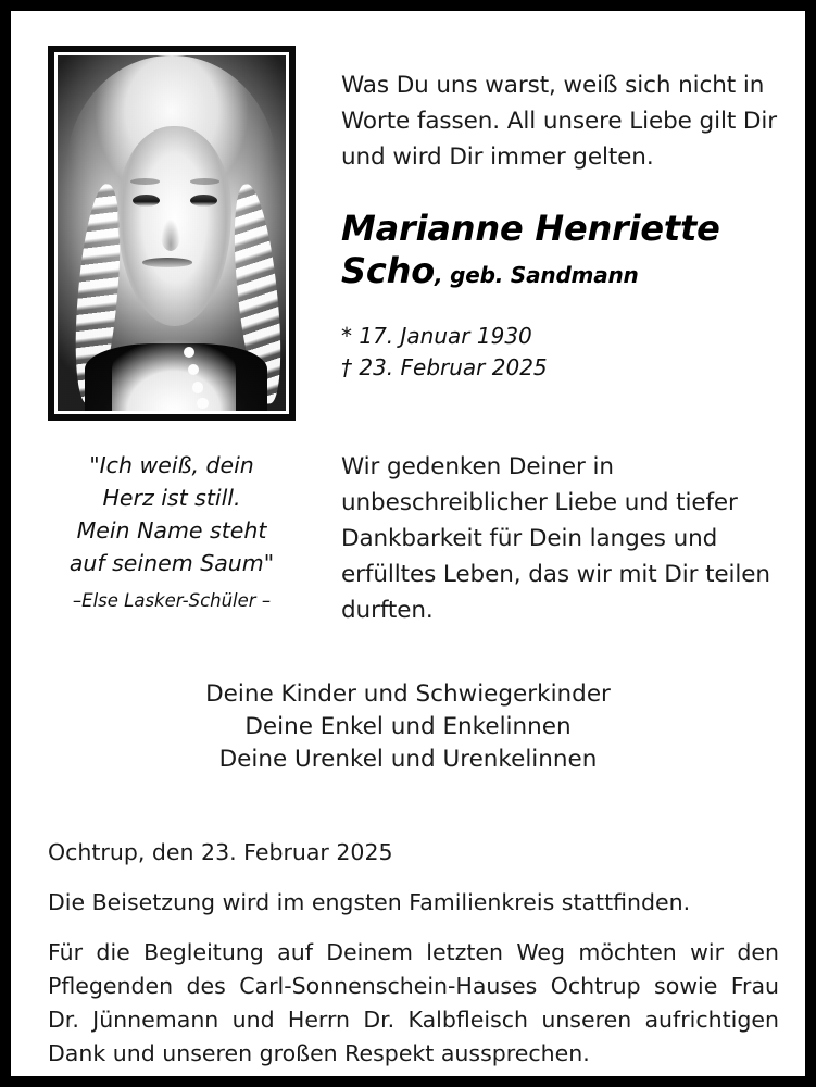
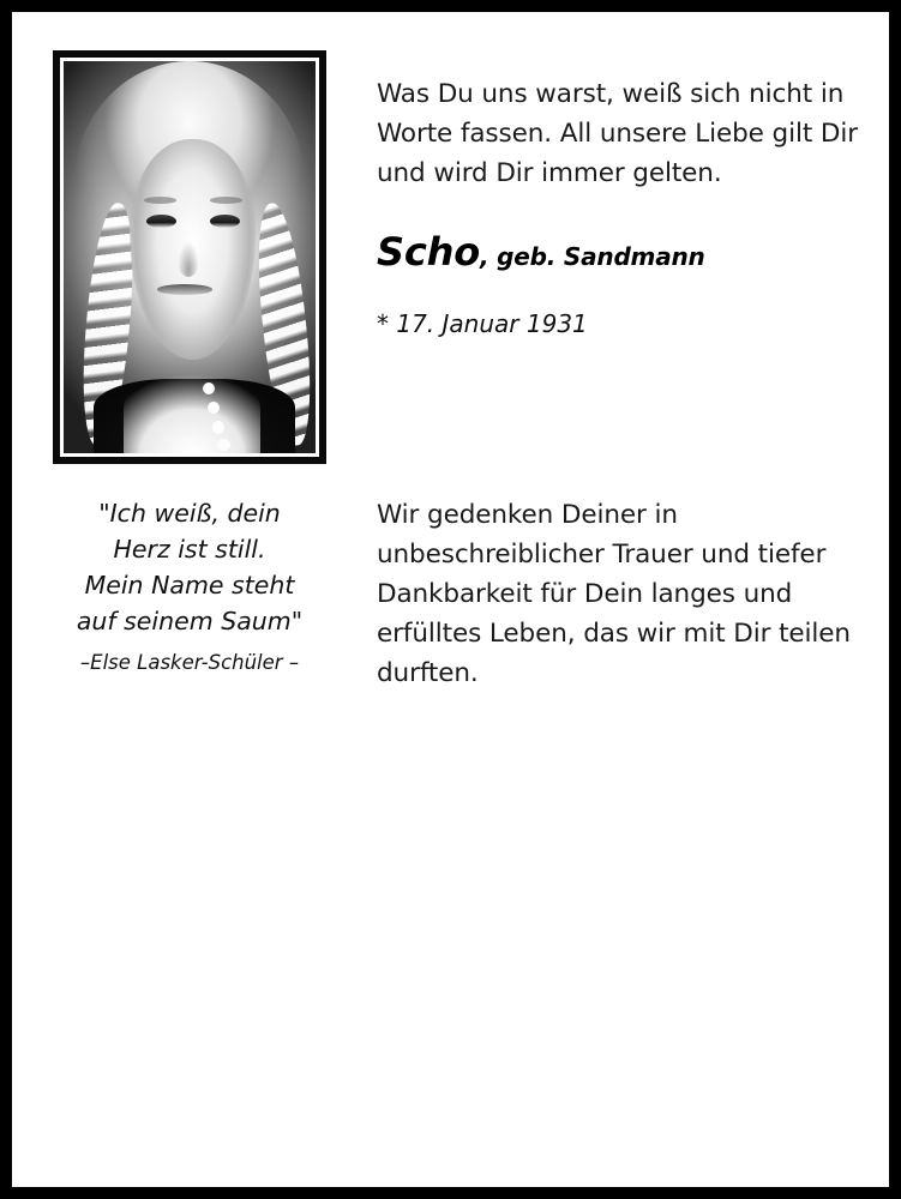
  Was Du uns warst, weiß sich nicht in Worte fassen. All unsere Liebe gilt Dir und wird Dir immer gelten.
- Marianne Henriette
  Scho, geb. Sandmann
- * 17. Januar 1930
+ * 17. Januar 1931
- † 23. Februar 2025
  "Ich weiß, dein
  Herz ist still.
  Mein Name steht
  auf seinem Saum"
  –Else Lasker-Schüler –
- Wir gedenken Deiner in unbeschreiblicher Liebe und tiefer Dankbarkeit für Dein langes und erfülltes Leben, das wir mit Dir teilen durften.
+ Wir gedenken Deiner in unbeschreiblicher Trauer und tiefer Dankbarkeit für Dein langes und erfülltes Leben, das wir mit Dir teilen durften.
- Deine Kinder und Schwiegerkinder
- Deine Enkel und Enkelinnen
- Deine Urenkel und Urenkelinnen
- Ochtrup, den 23. Februar 2025
- Die Beisetzung wird im engsten Familienkreis stattfinden.
- Für die Begleitung auf Deinem letzten Weg möchten wir den Pflegenden des Carl-Sonnenschein-Hauses Ochtrup sowie Frau Dr. Jünnemann und Herrn Dr. Kalbfleisch unseren aufrichtigen Dank und unseren großen Respekt aussprechen.
